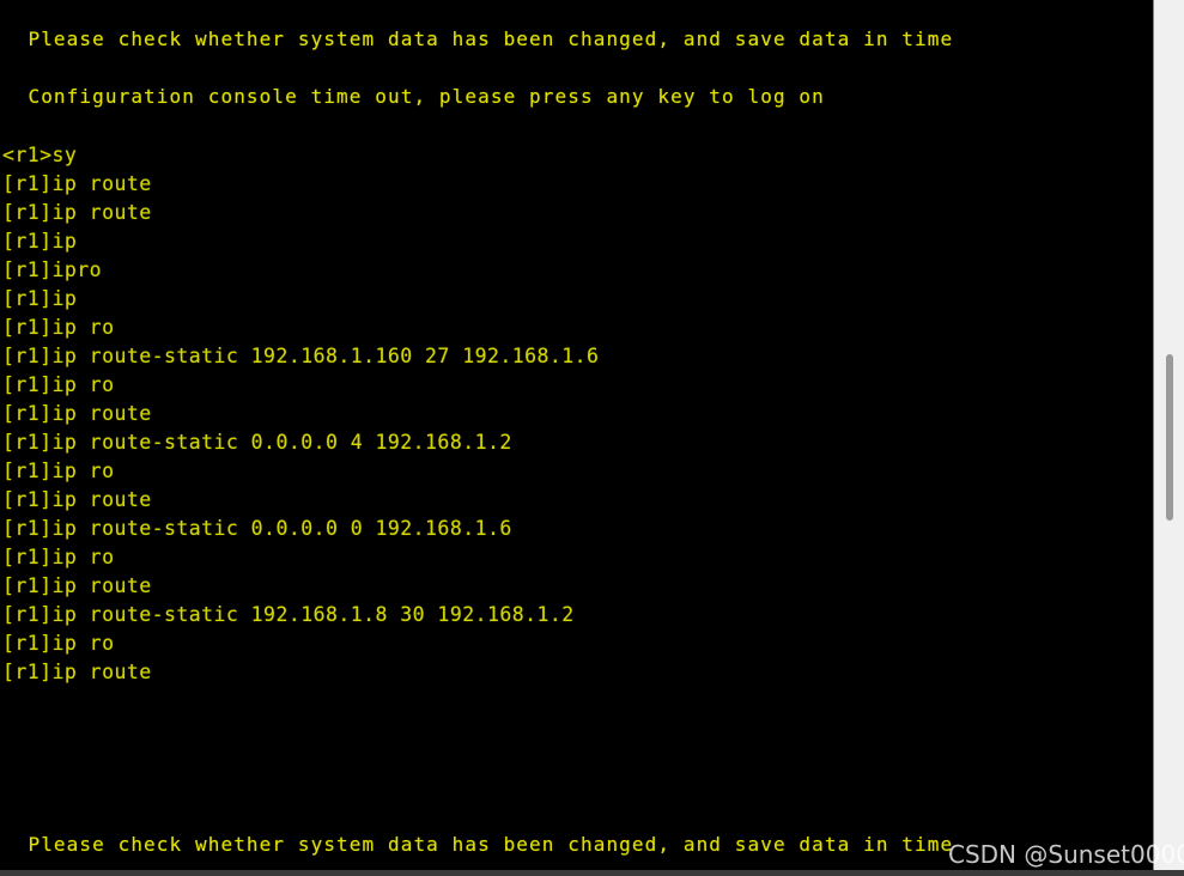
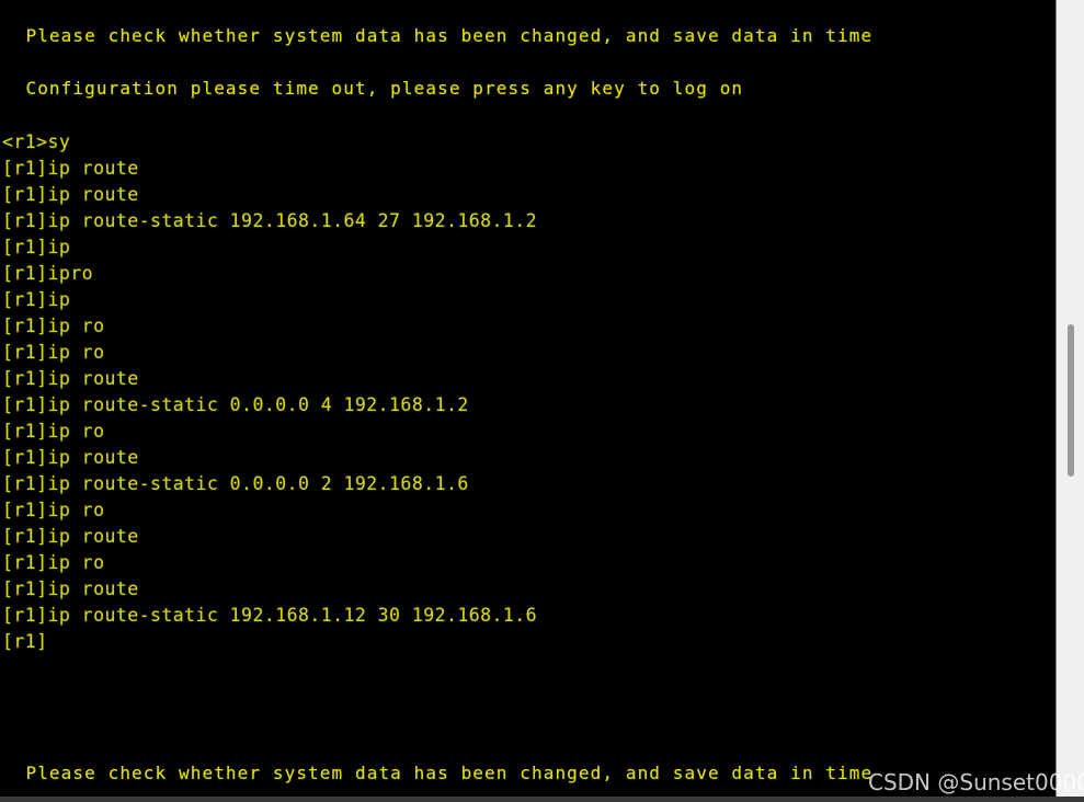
  Please check whether system data has been changed, and save data in time
- Configuration console time out, please press any key to log on
+ Configuration please time out, please press any key to log on
  <r1>sy
  [r1]ip route
  [r1]ip route
+ [r1]ip route-static 192.168.1.64 27 192.168.1.2
  [r1]ip
  [r1]ipro
  [r1]ip
  [r1]ip ro
- [r1]ip route-static 192.168.1.160 27 192.168.1.6
  [r1]ip ro
  [r1]ip route
  [r1]ip route-static 0.0.0.0 4 192.168.1.2
  [r1]ip ro
  [r1]ip route
- [r1]ip route-static 0.0.0.0 0 192.168.1.6
+ [r1]ip route-static 0.0.0.0 2 192.168.1.6
  [r1]ip ro
  [r1]ip route
- [r1]ip route-static 192.168.1.8 30 192.168.1.2
  [r1]ip ro
  [r1]ip route
+ [r1]ip route-static 192.168.1.12 30 192.168.1.6
+ [r1]
  Please check whether system data has been changed, and save data in time
  CSDN @Sunset000
